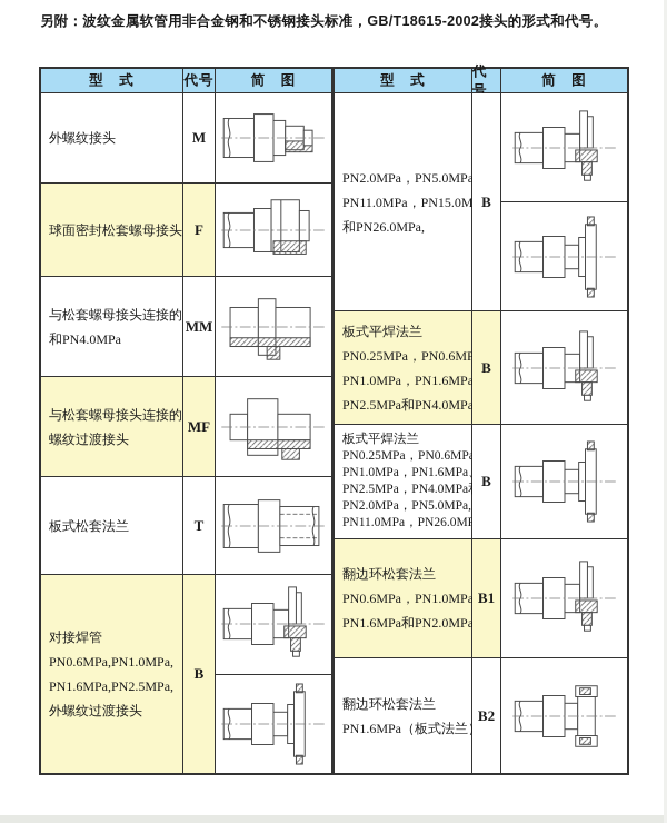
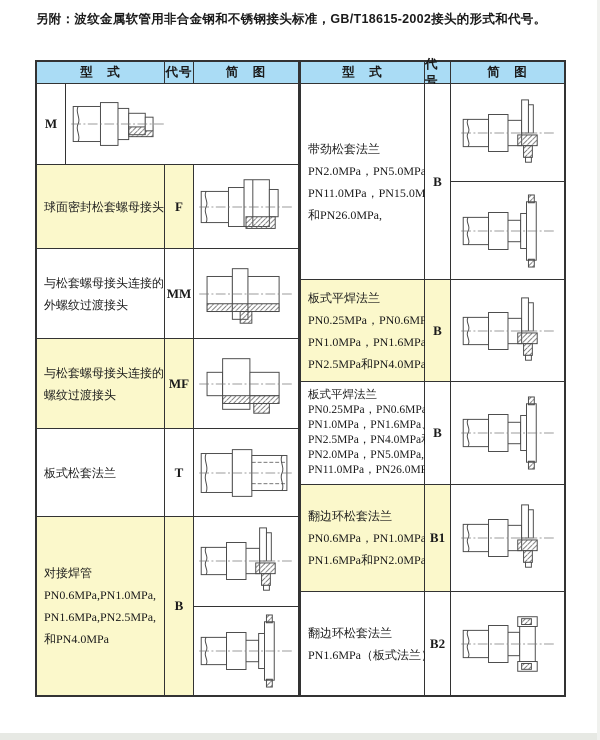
  另附：波纹金属软管用非合金钢和不锈钢接头标准，GB/T18615-2002接头的形式和代号。
  型 式
  代号
  简 图
- 外螺纹接头
  M
  球面密封松套螺母接头
  F
  与松套螺母接头连接的
- 和PN4.0MPa
+ 外螺纹过渡接头
  MM
  与松套螺母接头连接的
  螺纹过渡接头
  MF
  板式松套法兰
  T
  对接焊管
  PN0.6MPa,PN1.0MPa,
  PN1.6MPa,PN2.5MPa,
- 外螺纹过渡接头
+ 和PN4.0MPa
  B
  型 式
  代号
  简 图
+ 带劲松套法兰
  PN2.0MPa，PN5.0MPa
  PN11.0MPa，PN15.0M
  和PN26.0MPa,
  B
  板式平焊法兰
  PN0.25MPa，PN0.6MP
  PN1.0MPa，PN1.6MPa
  PN2.5MPa和PN4.0MPa
  B
  板式平焊法兰
  PN0.25MPa，PN0.6MP
  PN1.0MPa，PN1.6MPa
  PN2.5MPa，PN4.0MPa
  PN2.0MPa，PN5.0MPa,
  PN11.0MPa，PN26.0MP
  B
  翻边环松套法兰
  PN0.6MPa，PN1.0MPa
  PN1.6MPa和PN2.0MPa
  B1
  翻边环松套法兰
  PN1.6MPa（板式法兰
  B2
